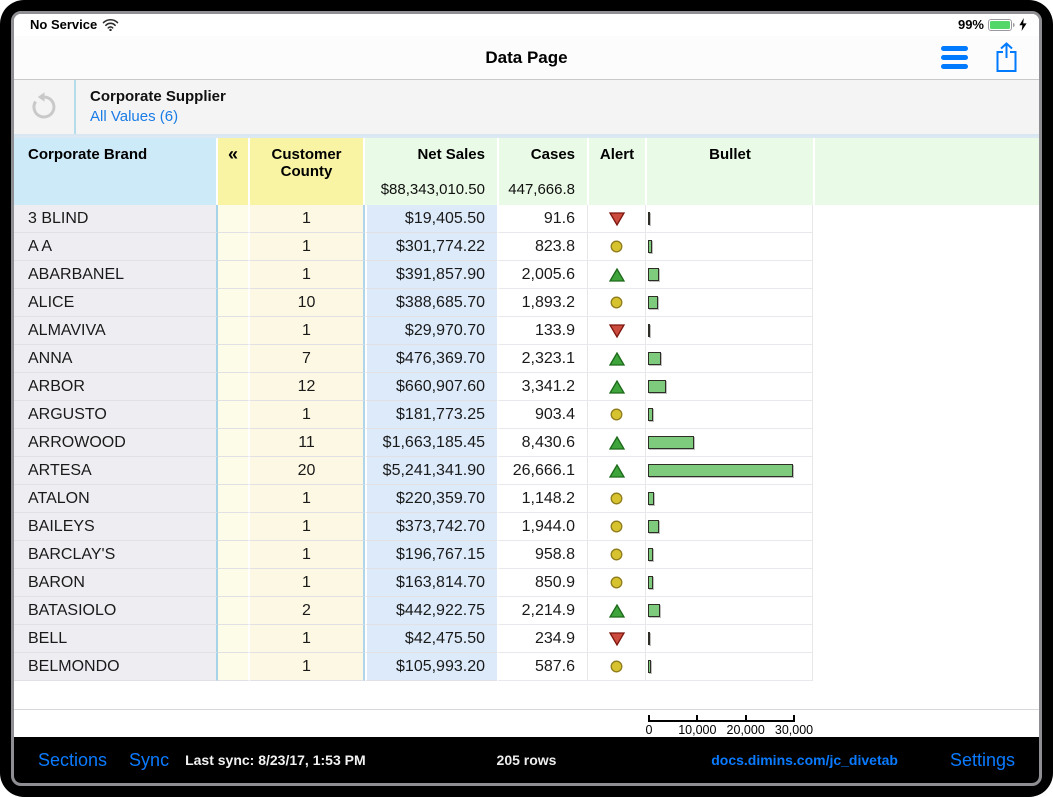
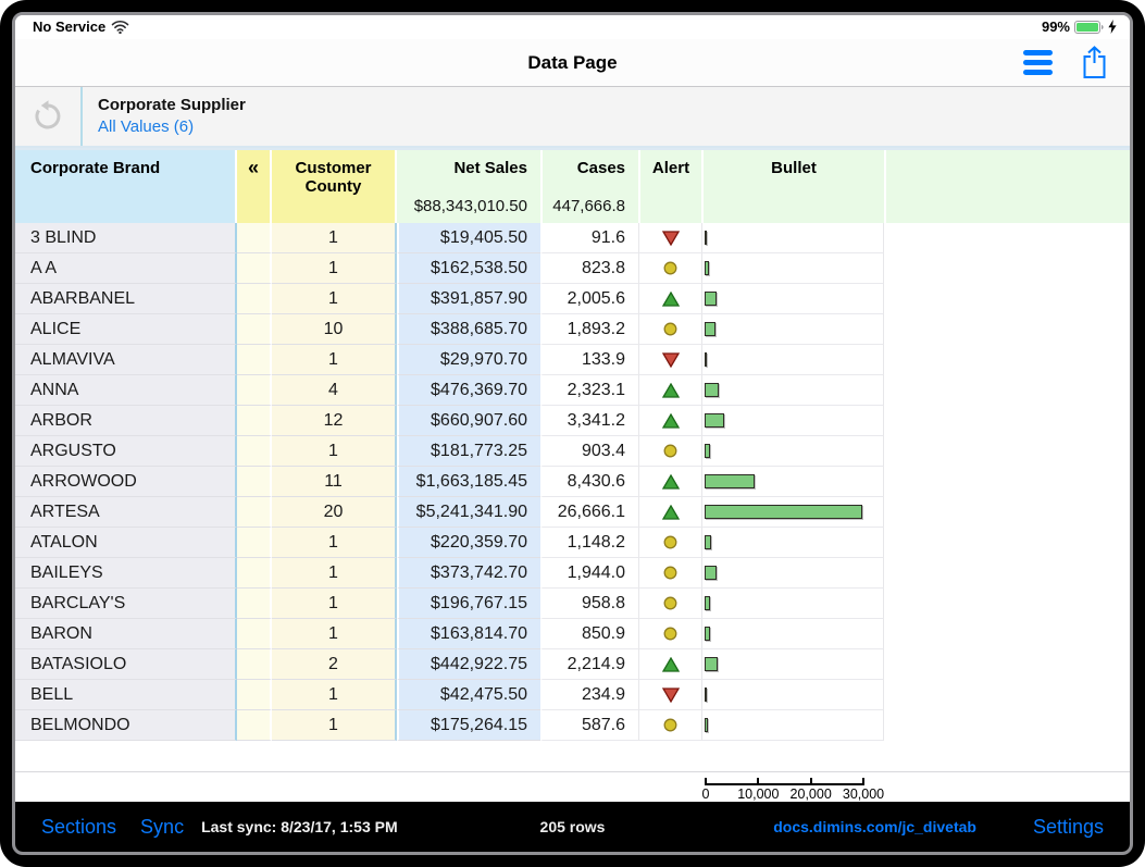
  No Service
  99%
  Data Page
  Corporate Supplier
  All Values (6)
  Corporate Brand
  «
  Customer County
  Net Sales
  $88,343,010.50
  Cases
  447,666.8
  Alert
  Bullet
  3 BLIND
  1
  $19,405.50
  91.6
  A A
  1
- $301,774.22
+ $162,538.50
  823.8
  ABARBANEL
  1
  $391,857.90
  2,005.6
  ALICE
  10
  $388,685.70
  1,893.2
  ALMAVIVA
  1
  $29,970.70
  133.9
  ANNA
- 7
+ 4
  $476,369.70
  2,323.1
  ARBOR
  12
  $660,907.60
  3,341.2
  ARGUSTO
  1
  $181,773.25
  903.4
  ARROWOOD
  11
  $1,663,185.45
  8,430.6
  ARTESA
  20
  $5,241,341.90
  26,666.1
  ATALON
  1
  $220,359.70
  1,148.2
  BAILEYS
  1
  $373,742.70
  1,944.0
  BARCLAY'S
  1
  $196,767.15
  958.8
  BARON
  1
  $163,814.70
  850.9
  BATASIOLO
  2
  $442,922.75
  2,214.9
  BELL
  1
  $42,475.50
  234.9
  BELMONDO
  1
- $105,993.20
+ $175,264.15
  587.6
  0
  10,000
  20,000
  30,000
  Sections
  Sync
  Last sync: 8/23/17, 1:53 PM
  205 rows
  docs.dimins.com/jc_divetab
  Settings
